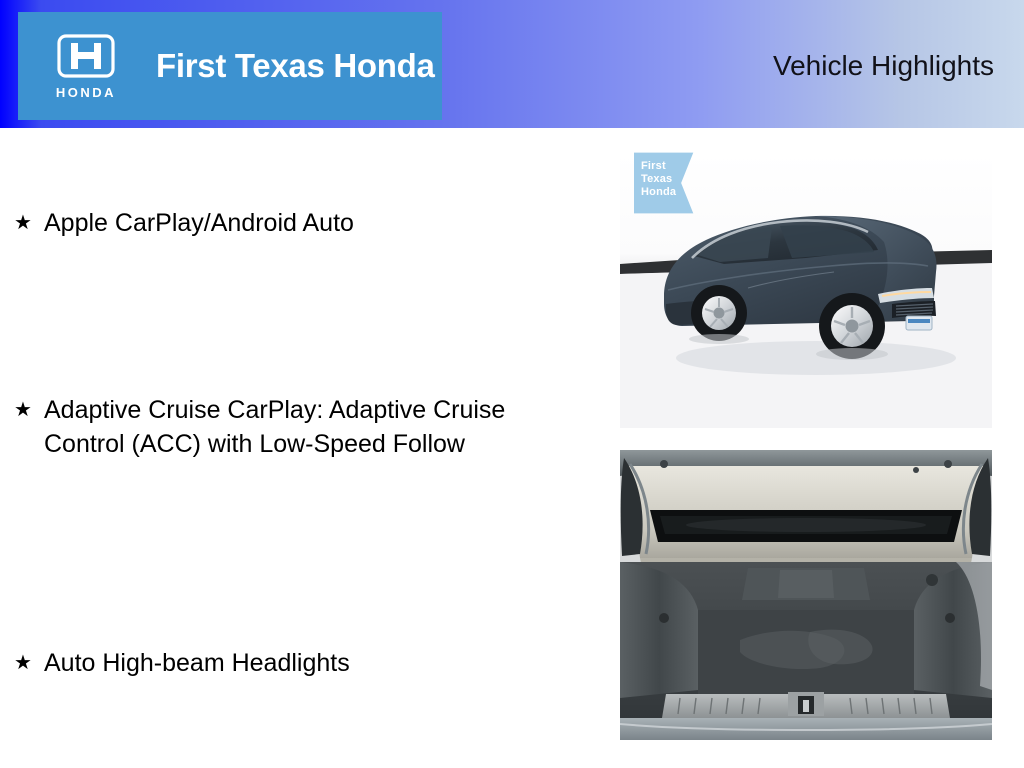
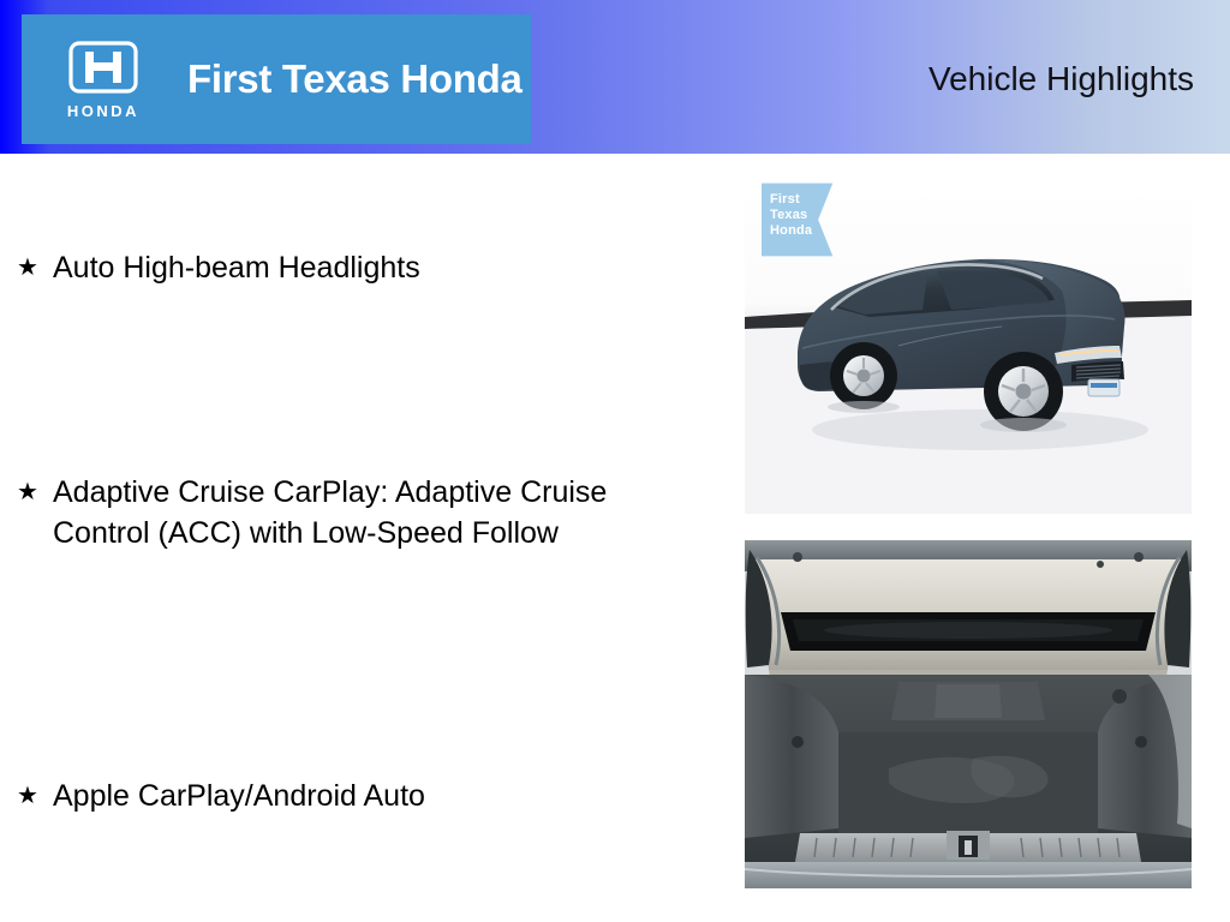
  HONDA
  First Texas Honda
  Vehicle Highlights
  ★
- Apple CarPlay/Android Auto
+ Auto High-beam Headlights
  ★
  Adaptive Cruise CarPlay: Adaptive Cruise Control (ACC) with Low-Speed Follow
  ★
- Auto High-beam Headlights
+ Apple CarPlay/Android Auto
  First
  Texas
  Honda
